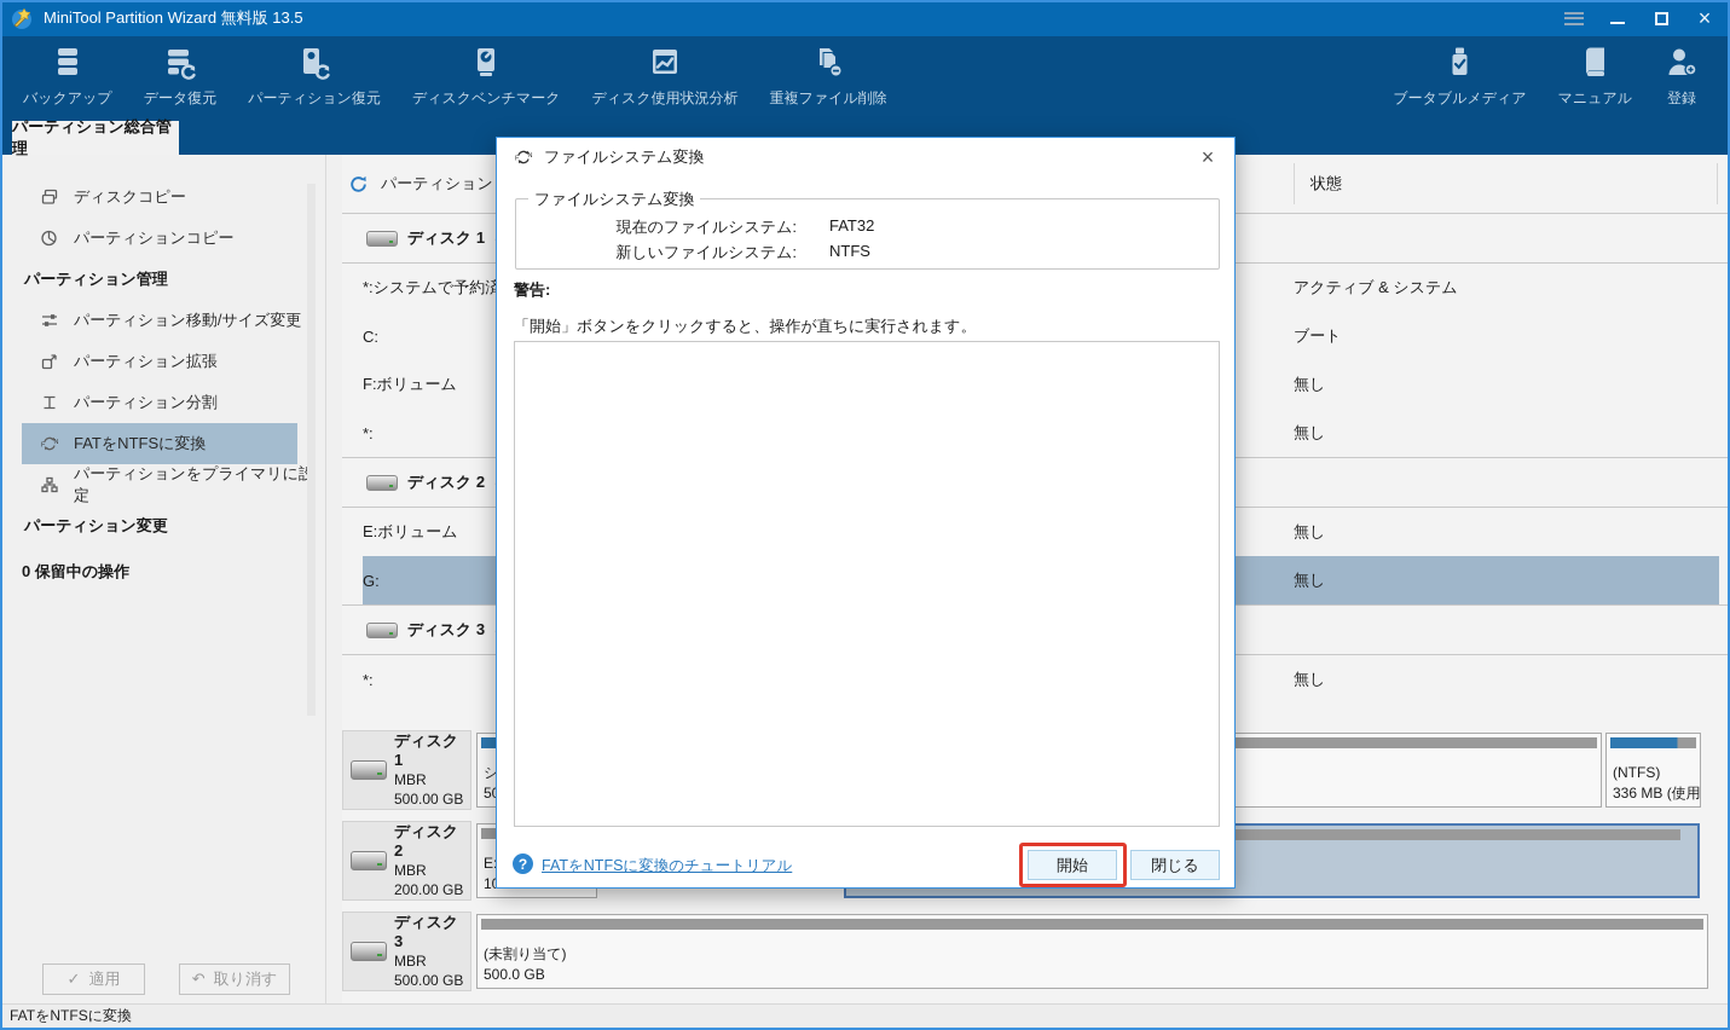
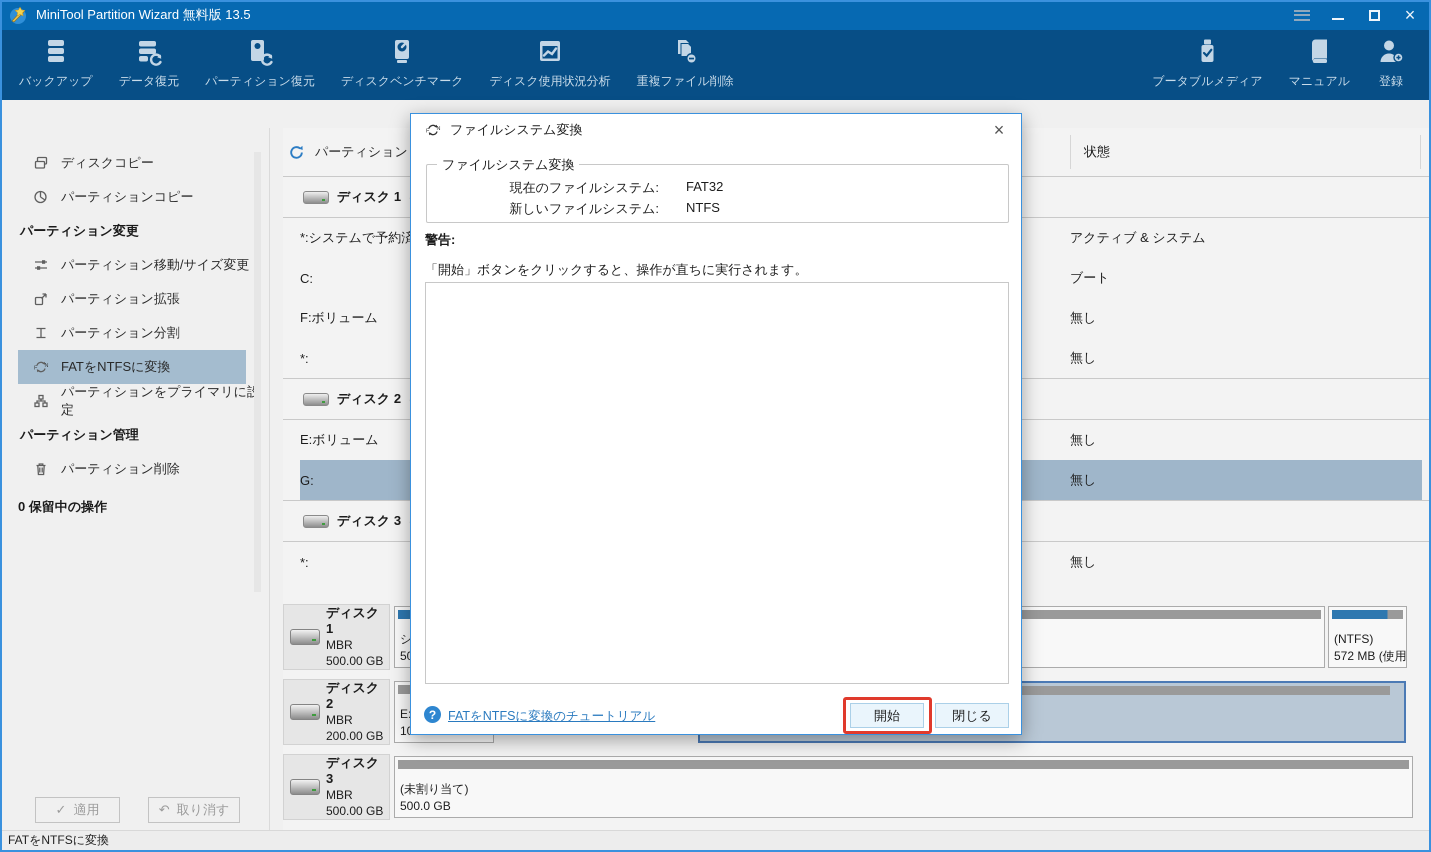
  MiniTool Partition Wizard 無料版 13.5
  ×
  バックアップ
  データ復元
  パーティション復元
  ディスクベンチマーク
  ディスク使用状況分析
  重複ファイル削除
  ブータブルメディア
  マニュアル
  登録
- パーティション総合管理
  ディスクコピー
  パーティションコピー
- パーティション管理
+ パーティション変更
  パーティション移動/サイズ変更
  パーティション拡張
  パーティション分割
  FATをNTFSに変換
  パーティションをプライマリに定
- パーティション変更
+ パーティション管理
+ パーティション削除
  0 保留中の操作
  ✓
  適用
  ↶
  取り消す
  パーティション
  状態
  ディスク 1
  *:システムで予約済
  アクティブ & システム
  C:
  ブート
  F:ボリューム
  無し
  *:
  無し
  ディスク 2
  E:ボリューム
  無し
  G:
  無し
  ディスク 3
  *:
  無し
  ディスク 1
  MBR
  500.00 GB
  (NTFS)
- 336 MB (使用
+ 572 MB (使用
  ディスク 2
  MBR
  200.00 GB
  ディスク 3
  MBR
  500.00 GB
  (未割り当て)
  500.0 GB
  FATをNTFSに変換
  ファイルシステム変換
  ×
  ファイルシステム変換
  現在のファイルシステム:
  FAT32
  新しいファイルシステム:
  NTFS
  警告:
  「開始」ボタンをクリックすると、操作が直ちに実行されます。
  ?
  FATをNTFSに変換のチュートリアル
  開始
  閉じる
